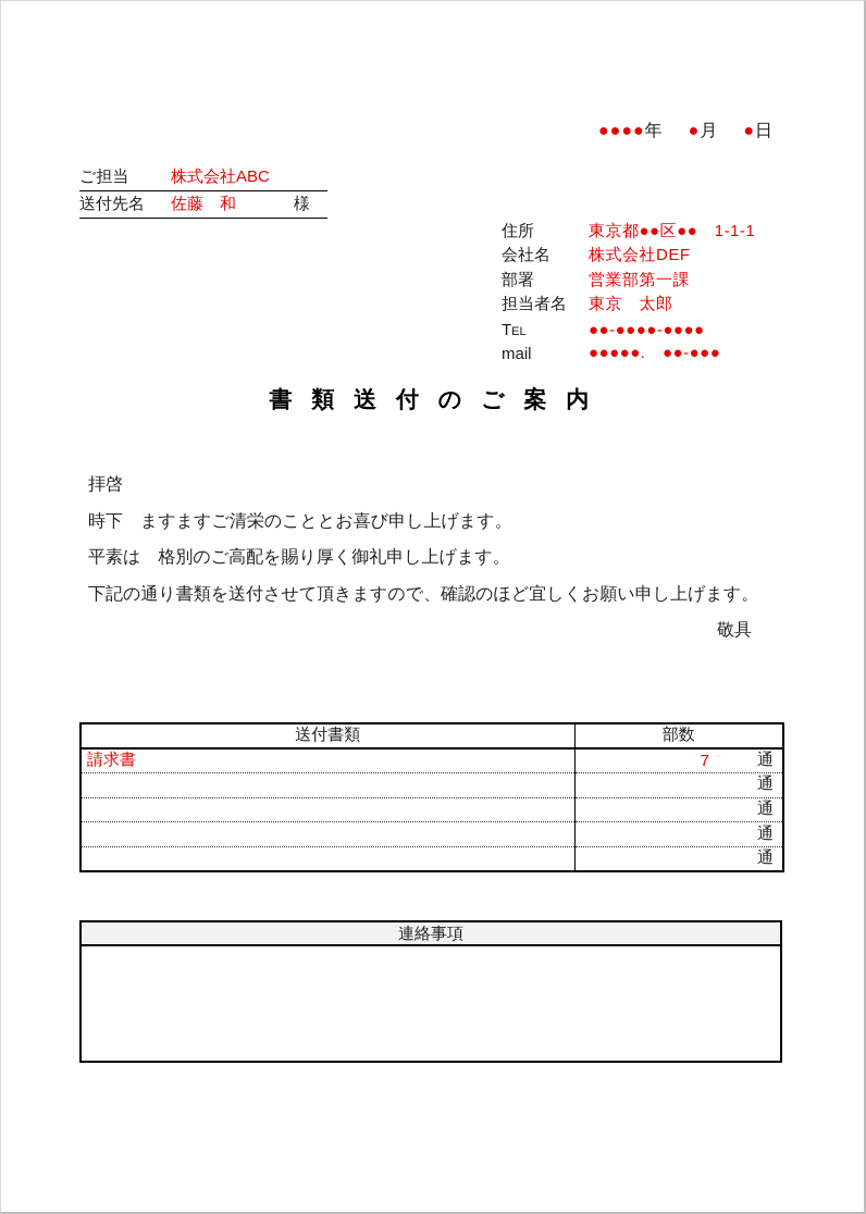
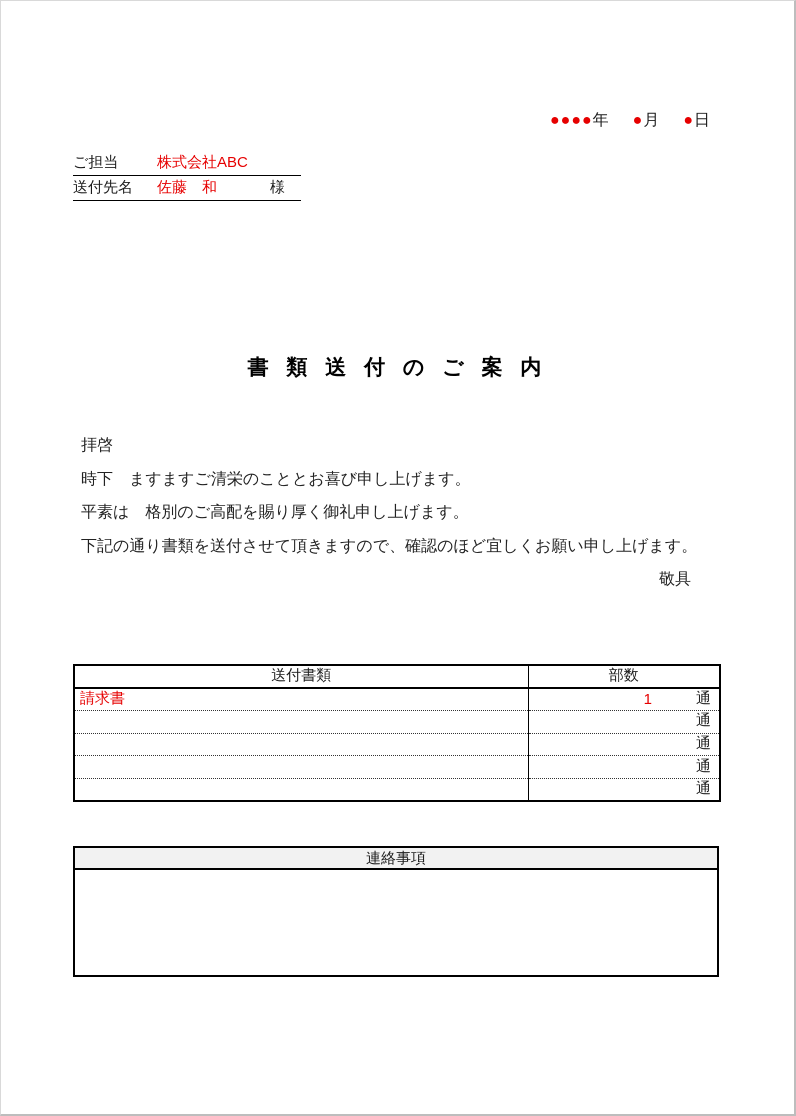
  ●●●●年 ●月 ●日
  ご担当
  株式会社ABC
  送付先名
  佐藤 和
  様
- 住所
- 東京都●●区●● 1-1-1
- 会社名
- 株式会社DEF
- 部署
- 営業部第一課
- 担当者名
- 東京 太郎
- Tel
- ●●-●●●●-●●●●
- mail
- ●●●●●. ●●-●●●
  書 類 送 付 の ご 案 内
  拝啓
  時下 ますますご清栄のこととお喜び申し上げます。
  平素は 格別のご高配を賜り厚く御礼申し上げます。
  下記の通り書類を送付させて頂きますので、確認のほど宜しくお願い申し上げます。
  敬具
  送付書類	部数
- 請求書	7 通
+ 請求書	1 通
  	通
  	通
  	通
  	通
  連絡事項
